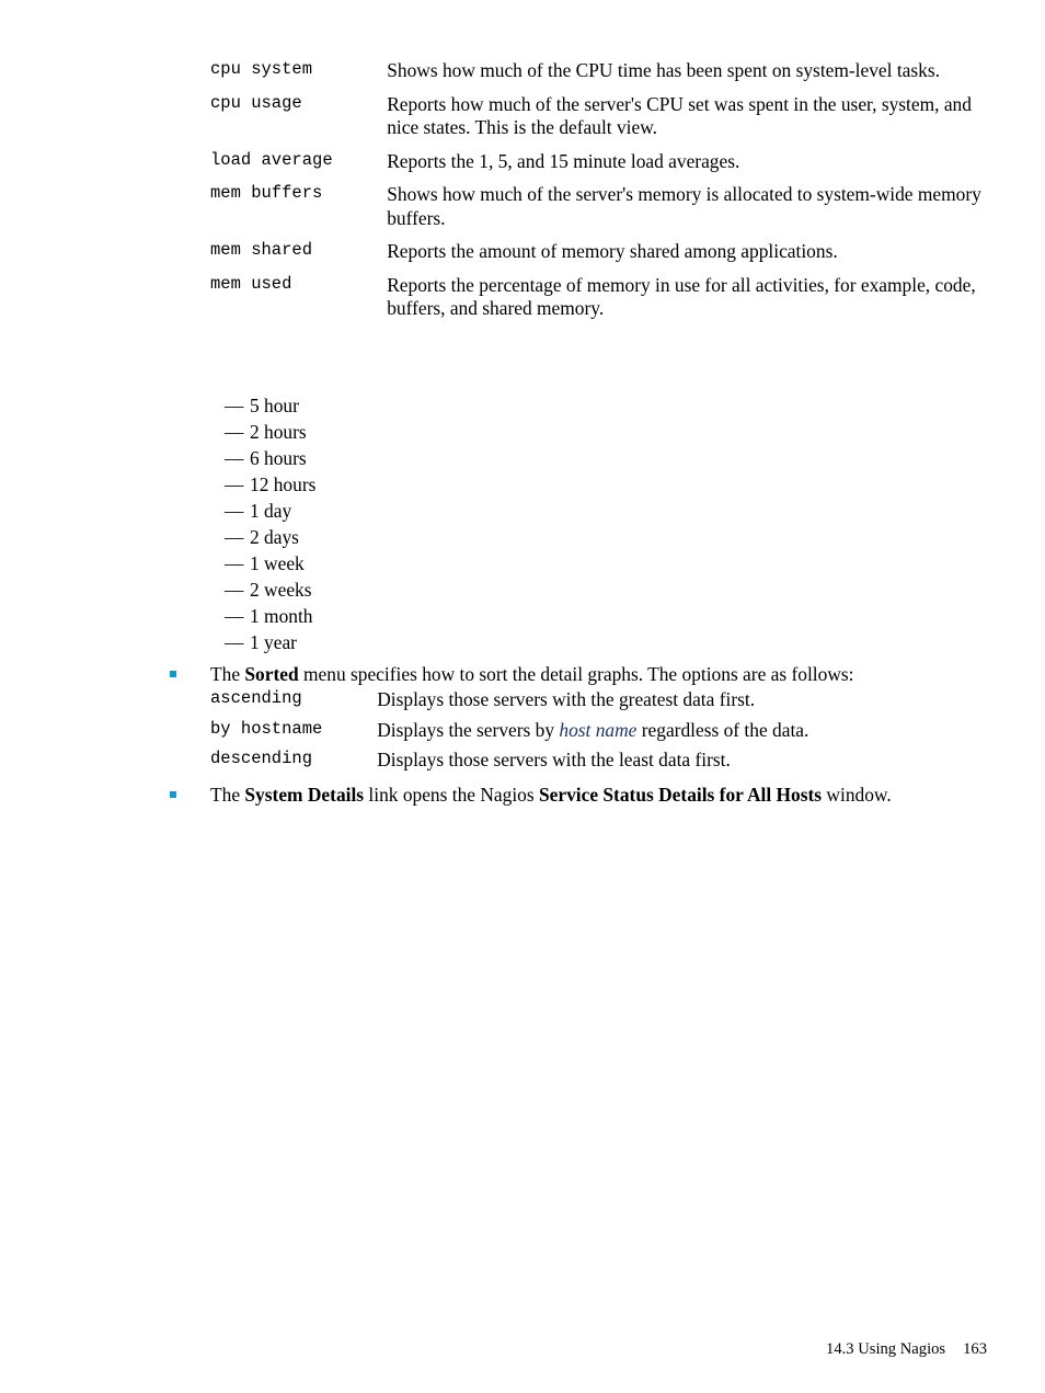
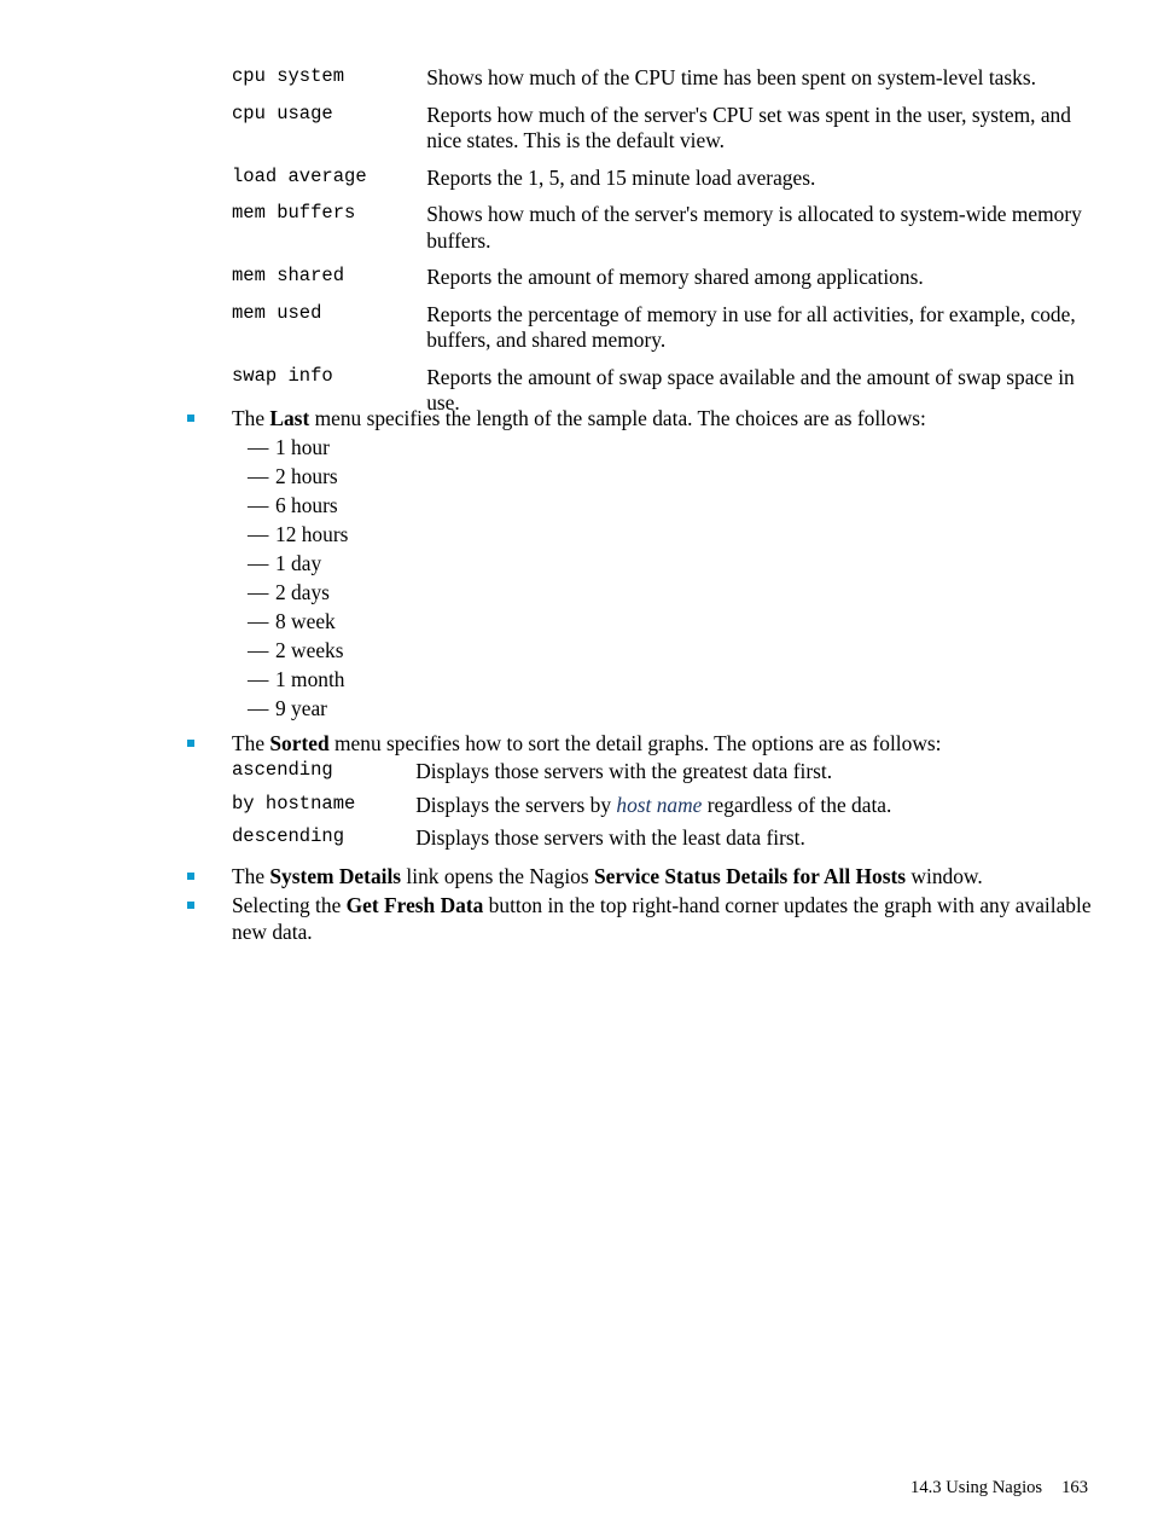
  cpu system	Shows how much of the CPU time has been spent on system-level tasks.
  cpu usage	Reports how much of the server's CPU set was spent in the user, system, and nice states. This is the default view.
  load average	Reports the 1, 5, and 15 minute load averages.
  mem buffers	Shows how much of the server's memory is allocated to system-wide memory buffers.
  mem shared	Reports the amount of memory shared among applications.
  mem used	Reports the percentage of memory in use for all activities, for example, code, buffers, and shared memory.
+ swap info	Reports the amount of swap space available and the amount of swap space in use.
+ The Last menu specifies the length of the sample data. The choices are as follows:
  —
- 5 hour
+ 1 hour
  —
  2 hours
  —
  6 hours
  —
  12 hours
  —
  1 day
  —
  2 days
  —
- 1 week
+ 8 week
  —
  2 weeks
  —
  1 month
  —
- 1 year
+ 9 year
  The Sorted menu specifies how to sort the detail graphs. The options are as follows:
  ascending	Displays those servers with the greatest data first.
  by hostname	Displays the servers by host name regardless of the data.
  descending	Displays those servers with the least data first.
  The System Details link opens the Nagios Service Status Details for All Hosts window.
+ Selecting the Get Fresh Data button in the top right-hand corner updates the graph with any available new data.
  14.3 Using Nagios 163
